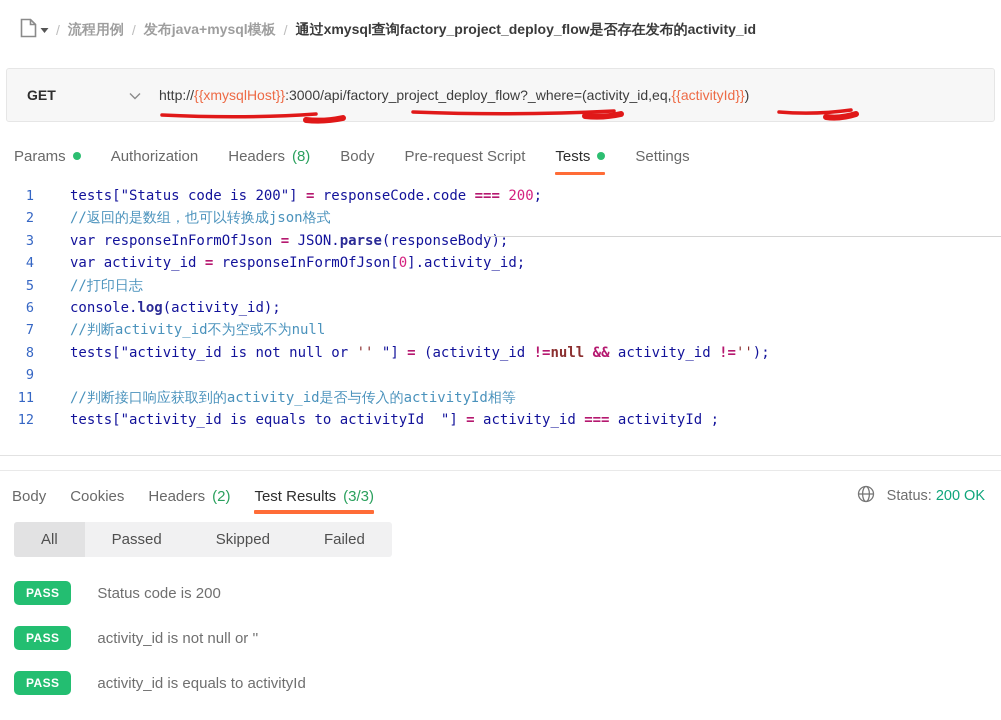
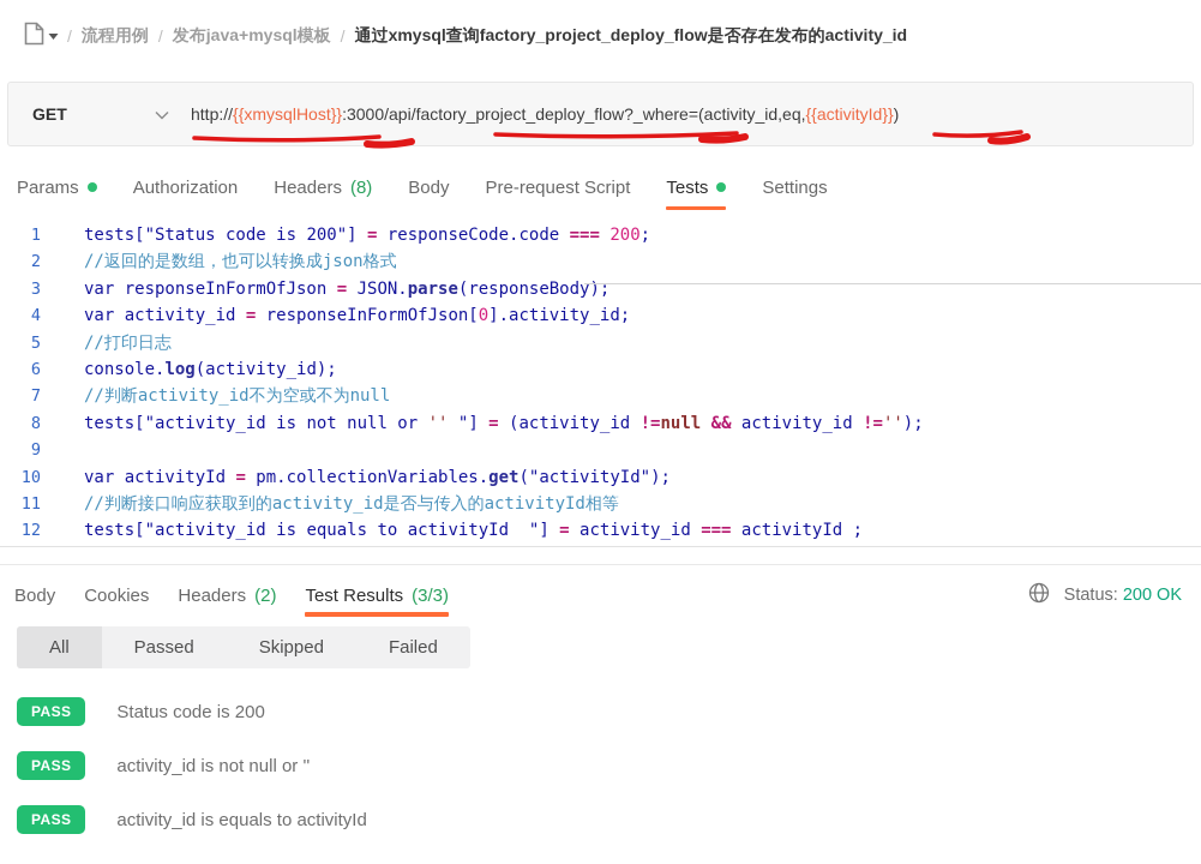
  /
  流程用例
  /
  发布java+mysql模板
  /
  通过xmysql查询factory_project_deploy_flow是否存在发布的activity_id
  GET
  http://{{xmysqlHost}}:3000/api/factory_project_deploy_flow?_where=(activity_id,eq,{{activityId}})
  Params
  Authorization
  Headers
  (8)
  Body
  Pre-request Script
  Tests
  Settings
  1
  tests["Status code is 200"] = responseCode.code === 200;
  2
  //返回的是数组，也可以转换成json格式
  3
  var responseInFormOfJson = JSON.parse(responseBody);
  4
  var activity_id = responseInFormOfJson[0].activity_id;
  5
  //打印日志
  6
  console.log(activity_id);
  7
  //判断activity_id不为空或不为null
  8
  tests["activity_id is not null or '' "] = (activity_id !=null && activity_id !='');
  9
+ 10
+ var activityId = pm.collectionVariables.get("activityId");
  11
  //判断接口响应获取到的activity_id是否与传入的activityId相等
  12
  tests["activity_id is equals to activityId "] = activity_id === activityId ;
  Body
  Cookies
  Headers
  (2)
  Test Results
  (3/3)
  Status: 200 OK
  All
  Passed
  Skipped
  Failed
  PASS
  Status code is 200
  PASS
  activity_id is not null or ''
  PASS
  activity_id is equals to activityId
